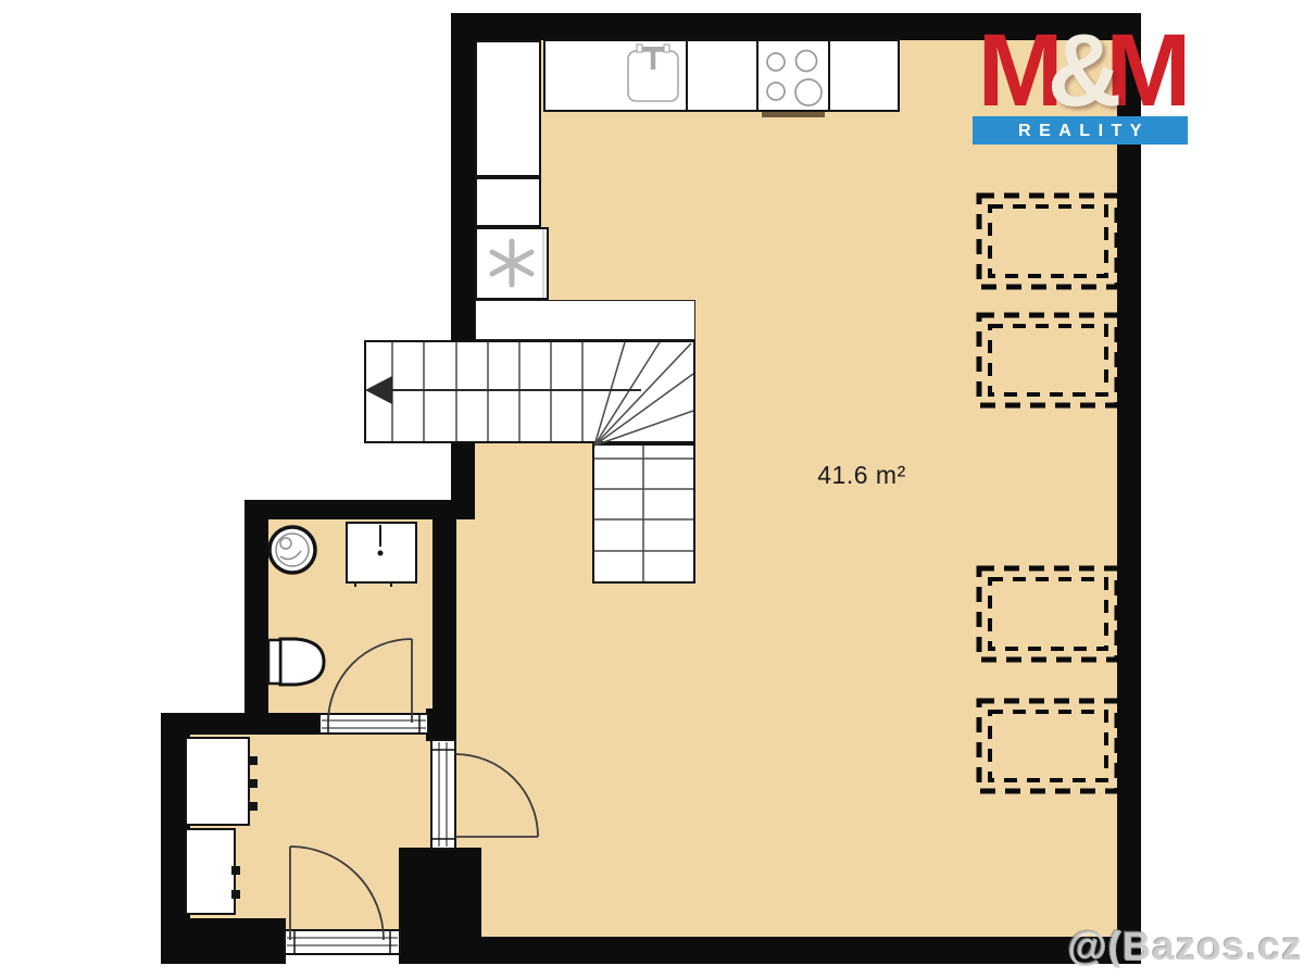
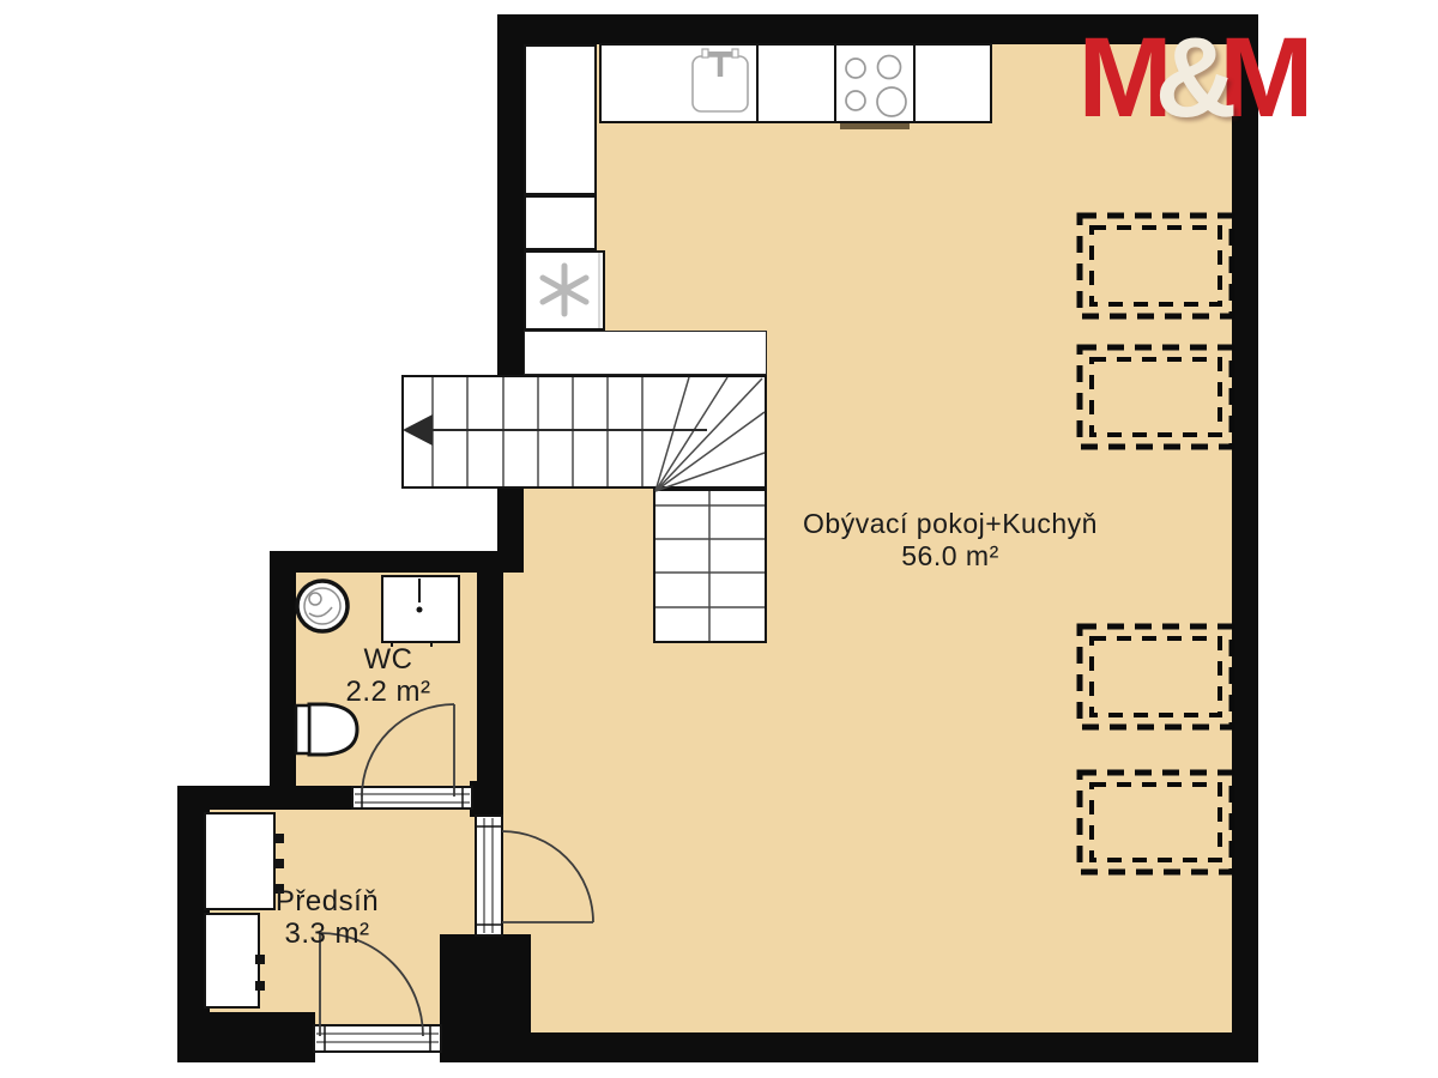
+ Obývací pokoj+Kuchyň
- 41.6 m²
+ 56.0 m²
+ WC
+ 2.2 m²
+ Předsíň
+ 3.3 m²
  M
  &
  M
- REALITY
- @(Bazos.cz
